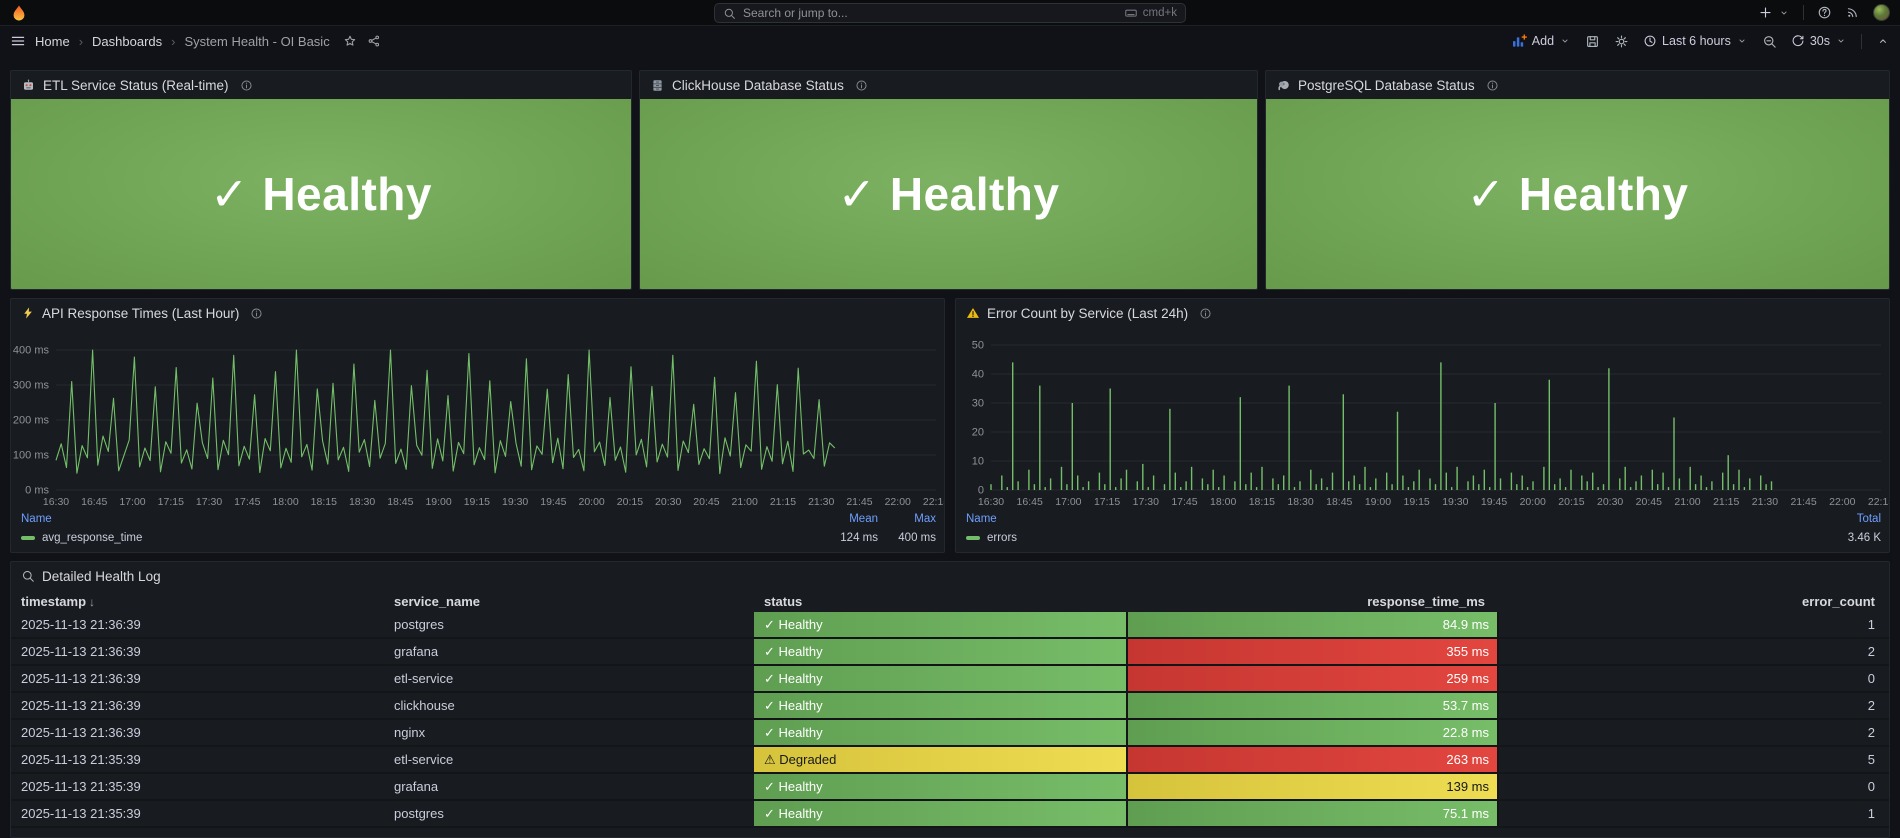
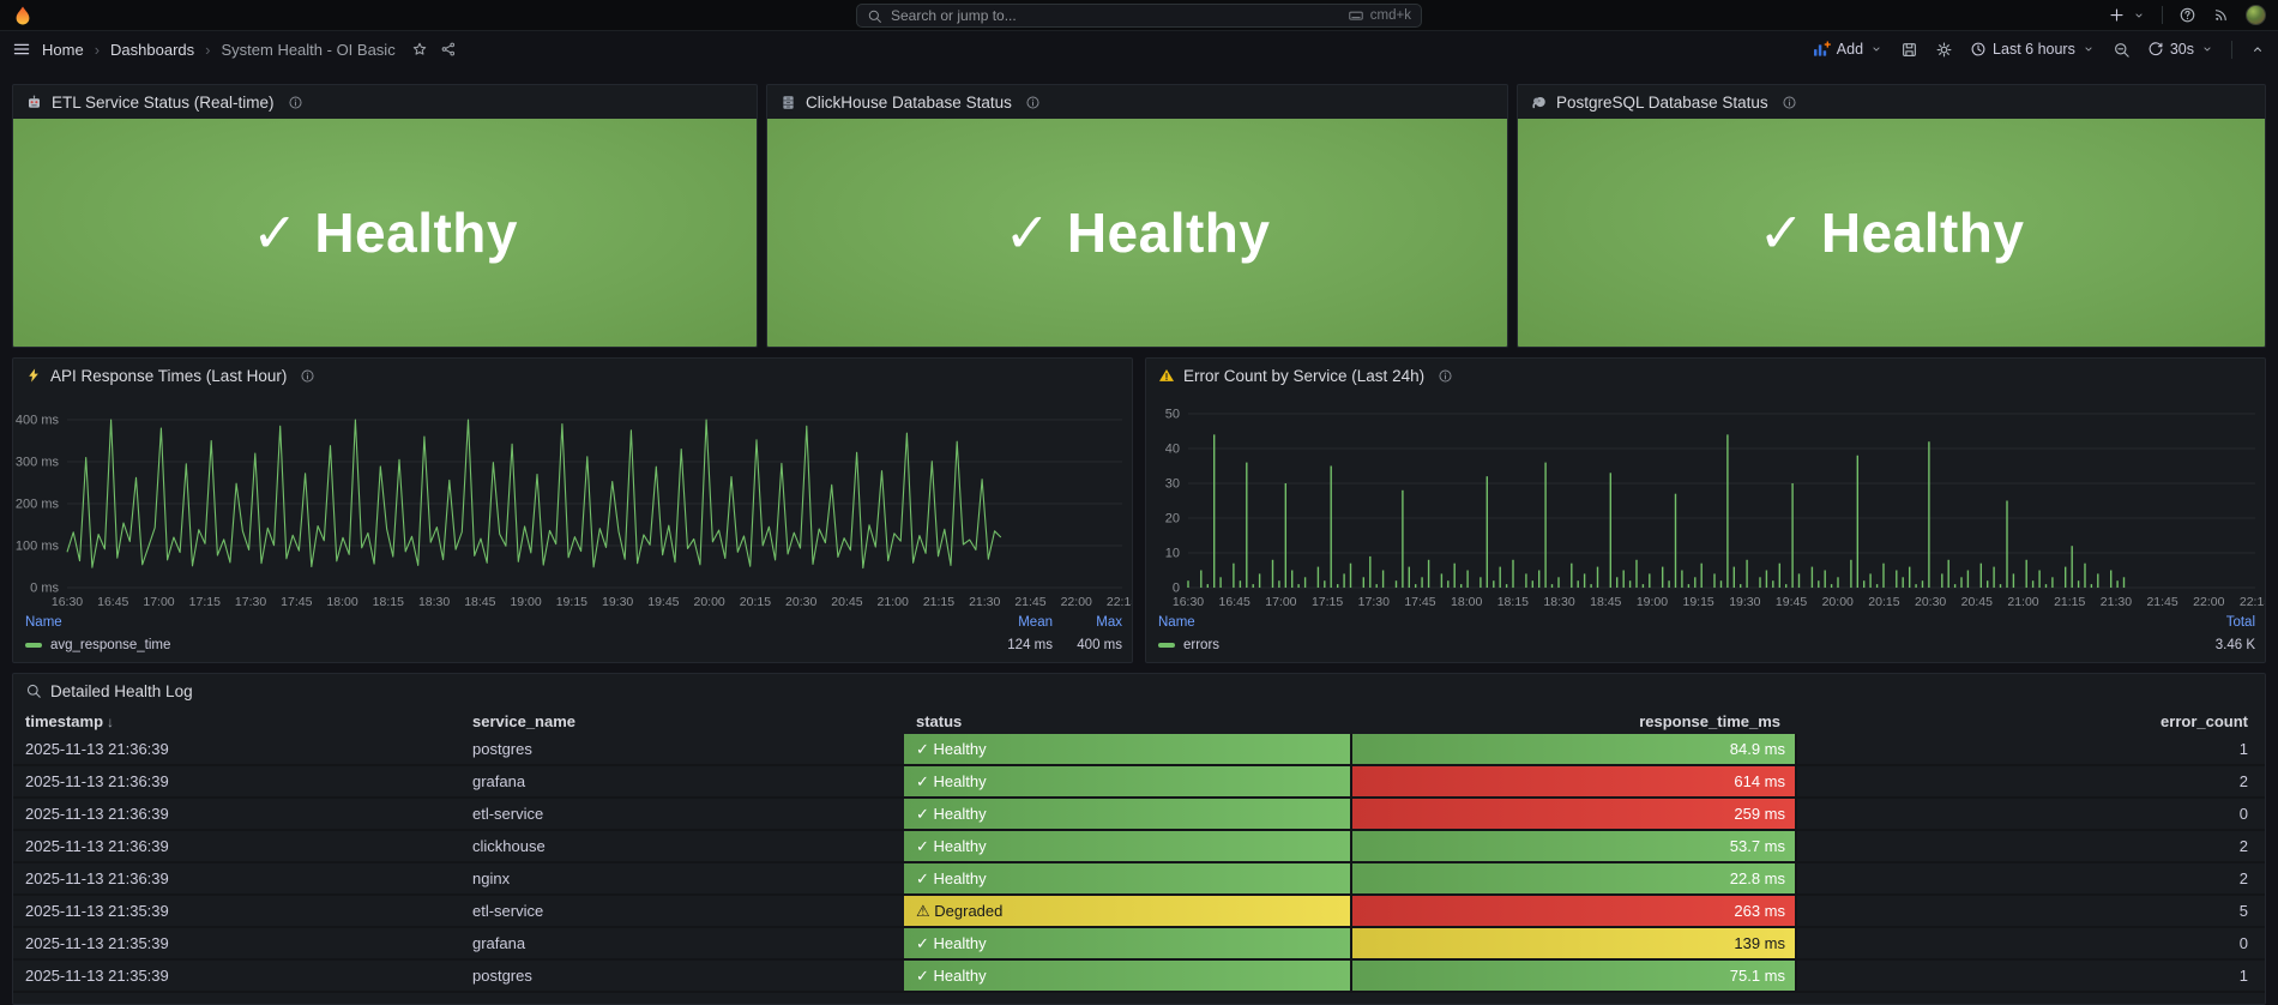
  Search or jump to...
  cmd+k
  Home
  ›
  Dashboards
  ›
  System Health - OI Basic
  Add
  Last 6 hours
  30s
  ETL Service Status (Real-time)
  ✓ Healthy
  ClickHouse Database Status
  ✓ Healthy
  PostgreSQL Database Status
  ✓ Healthy
  API Response Times (Last Hour)
  0 ms
  100 ms
  200 ms
  300 ms
  400 ms
  16:30
  16:45
  17:00
  17:15
  17:30
  17:45
  18:00
  18:15
  18:30
  18:45
  19:00
  19:15
  19:30
  19:45
  20:00
  20:15
  20:30
  20:45
  21:00
  21:15
  21:30
  21:45
  22:00
  22:1
  Name
  Mean
  Max
  avg_response_time
  124 ms
  400 ms
  Error Count by Service (Last 24h)
  0
  10
  20
  30
  40
  50
  16:30
  16:45
  17:00
  17:15
  17:30
  17:45
  18:00
  18:15
  18:30
  18:45
  19:00
  19:15
  19:30
  19:45
  20:00
  20:15
  20:30
  20:45
  21:00
  21:15
  21:30
  21:45
  22:00
  22:1
  Name
  Total
  errors
  3.46 K
  Detailed Health Log
  timestamp ↓
  service_name
  status
  response_time_ms
  error_count
  2025-11-13 21:36:39
  postgres
  ✓ Healthy
  84.9 ms
  1
  2025-11-13 21:36:39
  grafana
  ✓ Healthy
- 355 ms
+ 614 ms
  2
  2025-11-13 21:36:39
  etl-service
  ✓ Healthy
  259 ms
  0
  2025-11-13 21:36:39
  clickhouse
  ✓ Healthy
  53.7 ms
  2
  2025-11-13 21:36:39
  nginx
  ✓ Healthy
  22.8 ms
  2
  2025-11-13 21:35:39
  etl-service
  ⚠ Degraded
  263 ms
  5
  2025-11-13 21:35:39
  grafana
  ✓ Healthy
  139 ms
  0
  2025-11-13 21:35:39
  postgres
  ✓ Healthy
  75.1 ms
  1
